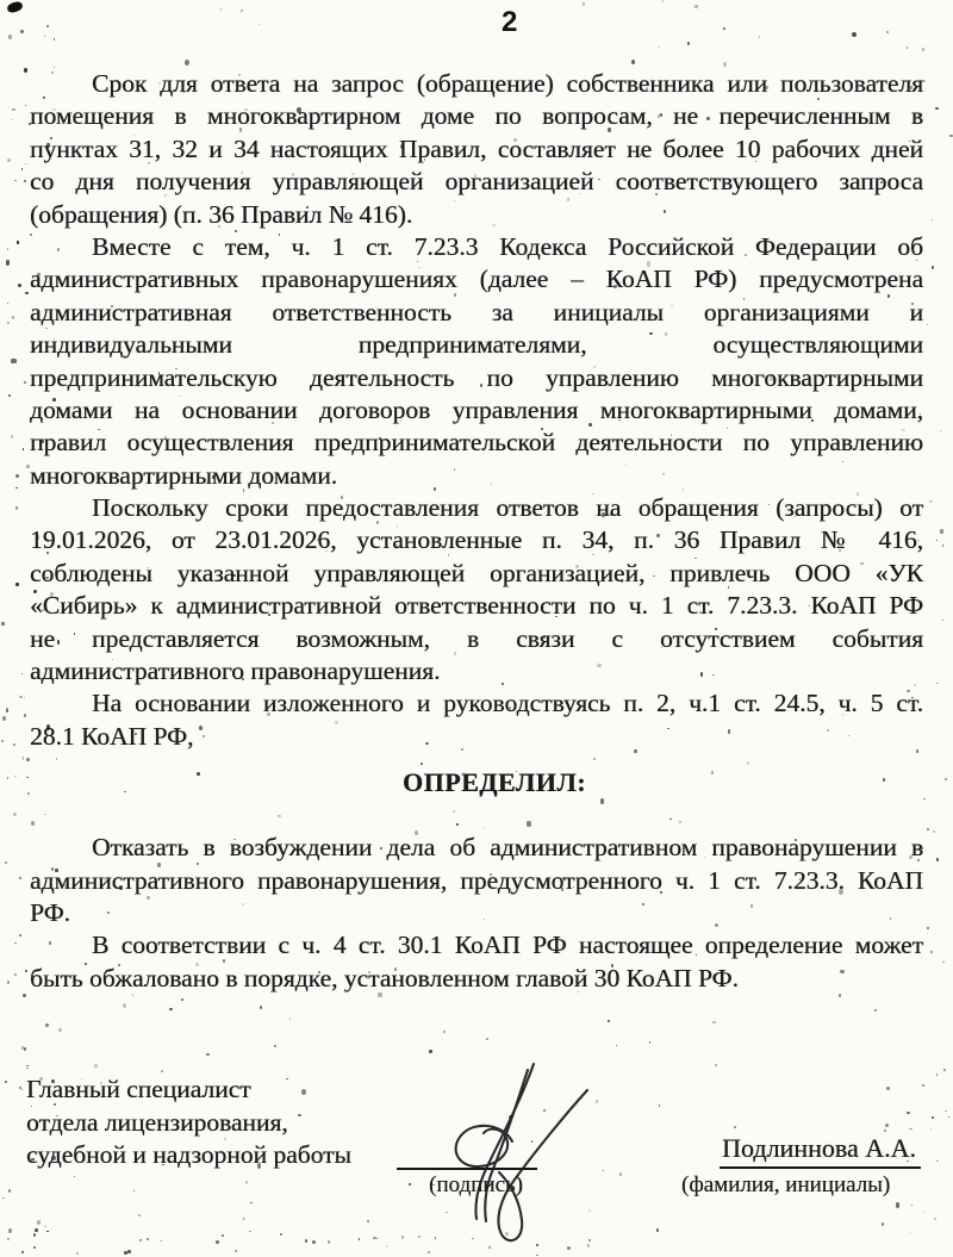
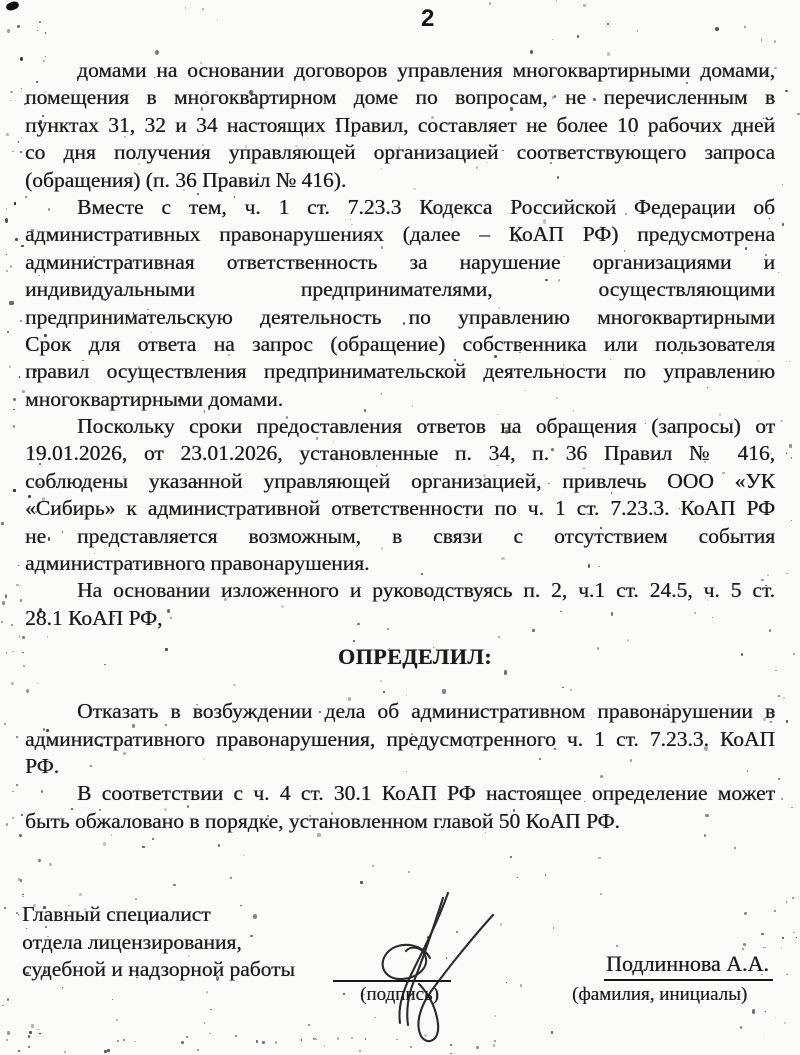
  2
- Срок для ответа на запрос (обращение) собственника или пользователя
+ домами на основании договоров управления многоквартирными домами,
  помещения в многоквартирном доме по вопросам, не перечисленным в
  пунктах 31, 32 и 34 настоящих Правил, составляет не более 10 рабочих дней
  со дня получения управляющей организацией соответствующего запроса
  (обращения) (п. 36 Правил № 416).
  Вместе с тем, ч. 1 ст. 7.23.3 Кодекса Российской Федерации об
  административных правонарушениях (далее – КоАП РФ) предусмотрена
- административная ответственность за инициалы организациями и
+ административная ответственность за нарушение организациями и
  индивидуальными предпринимателями, осуществляющими
  предпринимательскую деятельность по управлению многоквартирными
- домами на основании договоров управления многоквартирными домами,
+ Срок для ответа на запрос (обращение) собственника или пользователя
  правил осуществления предпринимательской деятельности по управлению
  многоквартирными домами.
  Поскольку сроки предоставления ответов на обращения (запросы) от
  19.01.2026, от 23.01.2026, установленные п. 34, п. 36 Правил № 416,
  соблюдены указанной управляющей организацией, привлечь ООО «УК
  «Сибирь» к административной ответственности по ч. 1 ст. 7.23.3. КоАП РФ
  не представляется возможным, в связи с отсутствием события
  административного правонарушения.
  На основании изложенного и руководствуясь п. 2, ч.1 ст. 24.5, ч. 5 ст.
  28.1 КоАП РФ,
  ОПРЕДЕЛИЛ:
  Отказать в возбуждении дела об административном правонарушении в
  административного правонарушения, предусмотренного ч. 1 ст. 7.23.3. КоАП
  РФ.
  В соответствии с ч. 4 ст. 30.1 КоАП РФ настоящее определение может
- быть обжаловано в порядке, установленном главой 30 КоАП РФ.
+ быть обжаловано в порядке, установленном главой 50 КоАП РФ.
  Главный специалист
  отдела лицензирования,
  судебной и надзорной работы
  (подпс)
  Подлиннова А.А.
  (фамилия, инициалы)
